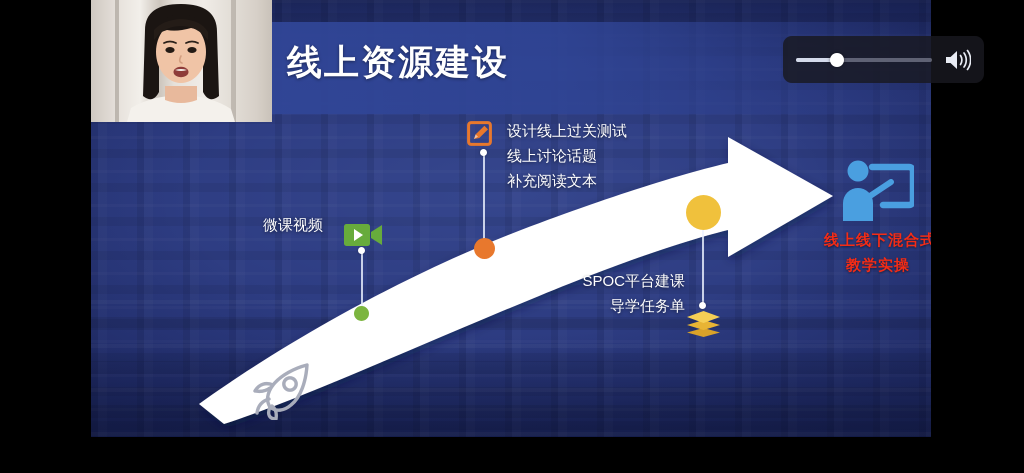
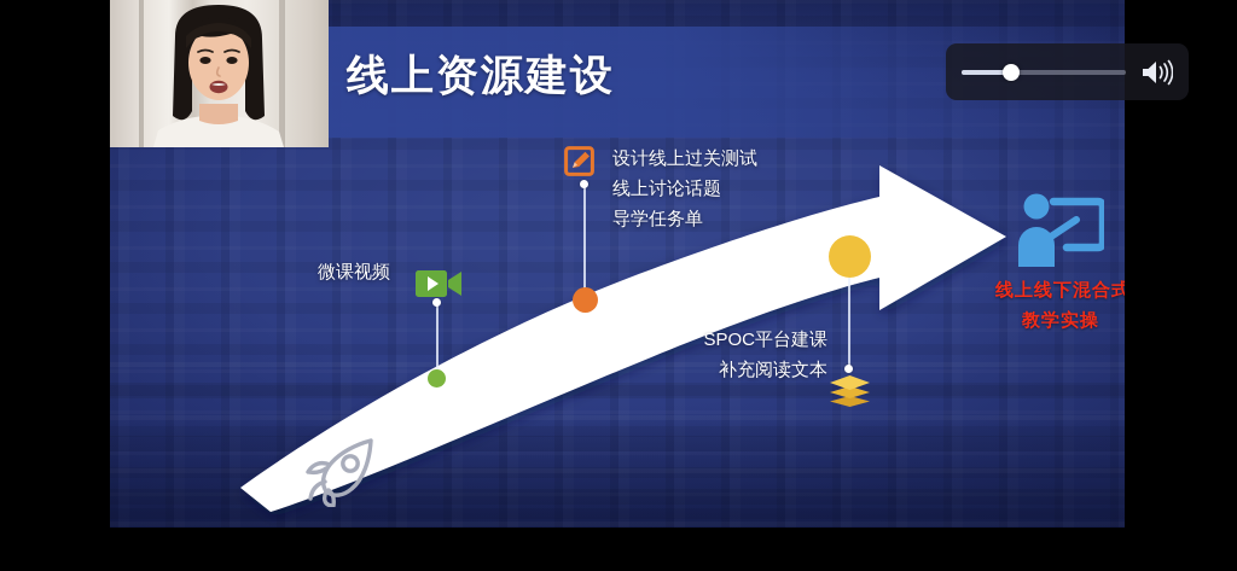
  线上资源建设
  微课视频
  设计线上过关测试
  线上讨论话题
- 补充阅读文本
+ 导学任务单
  SPOC平台建课
- 导学任务单
+ 补充阅读文本
  线上线下混合式
  教学实操
